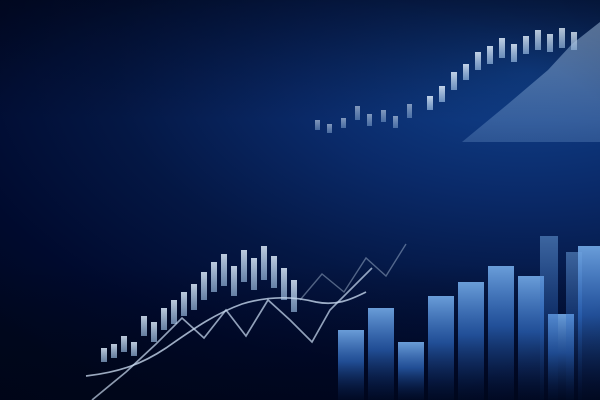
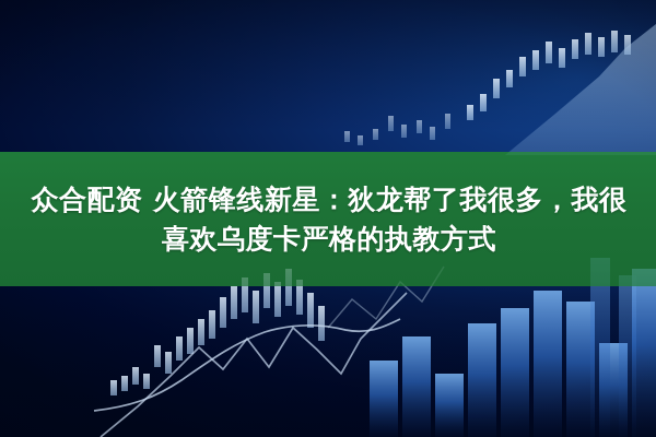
+ 众合配资 火箭锋线新星：狄龙帮了我很多，我很
+ 喜欢乌度卡严格的执教方式
